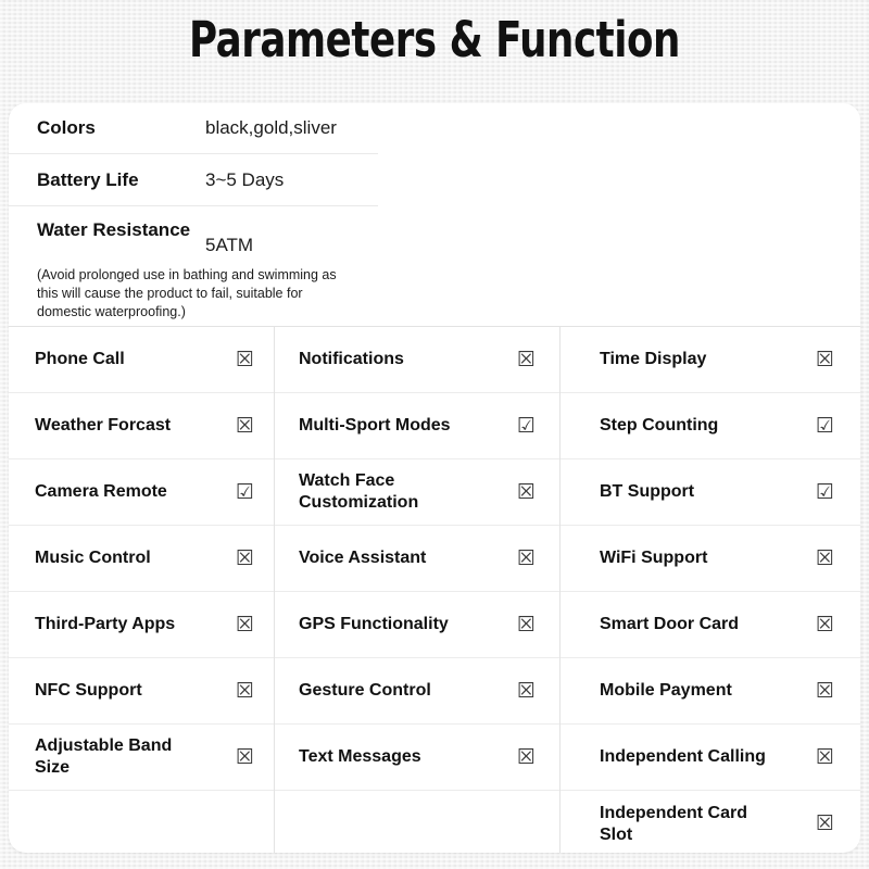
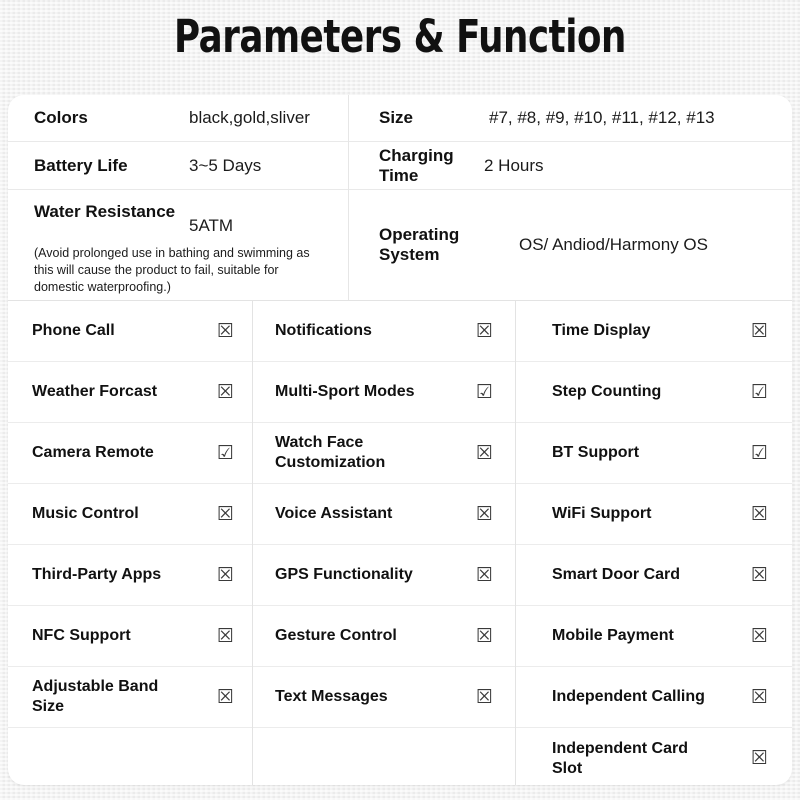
  Parameters & Function
  Colors
  black,gold,sliver
  Battery Life
  3~5 Days
  Water Resistance
  5ATM
  (Avoid prolonged use in bathing and swimming as this will cause the product to fail, suitable for domestic waterproofing.)
+ Size
+ #7, #8, #9, #10, #11, #12, #13
+ Charging Time
+ 2 Hours
+ Operating System
+ OS/ Andiod/Harmony OS
  Phone Call
  ☒
  Weather Forcast
  ☒
  Camera Remote
  ☑
  Music Control
  ☒
  Third-Party Apps
  ☒
  NFC Support
  ☒
  Adjustable Band Size
  ☒
  Notifications
  ☒
  Multi-Sport Modes
  ☑
  Watch Face Customization
  ☒
  Voice Assistant
  ☒
  GPS Functionality
  ☒
  Gesture Control
  ☒
  Text Messages
  ☒
  Time Display
  ☒
  Step Counting
  ☑
  BT Support
  ☑
  WiFi Support
  ☒
  Smart Door Card
  ☒
  Mobile Payment
  ☒
  Independent Calling
  ☒
  Independent Card Slot
  ☒
